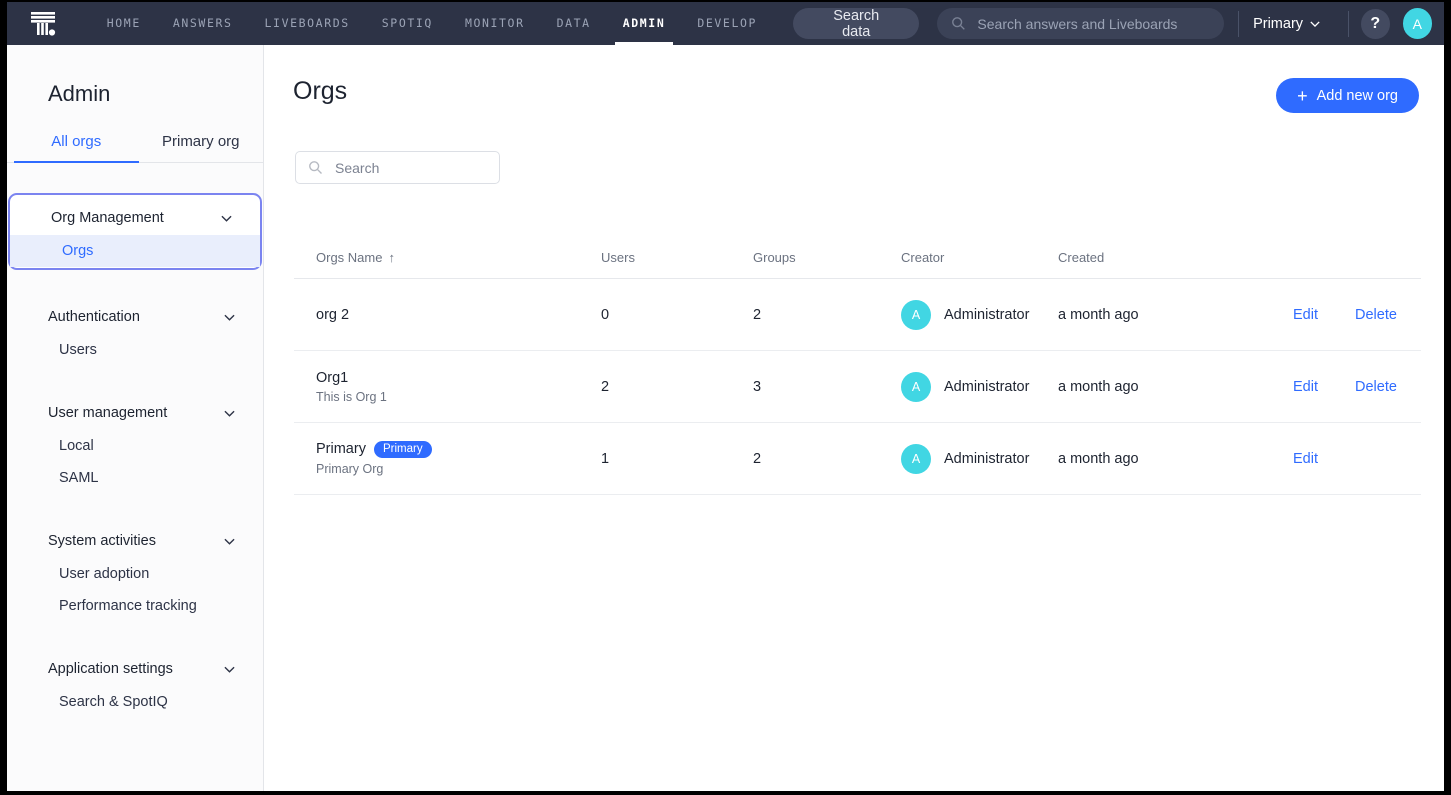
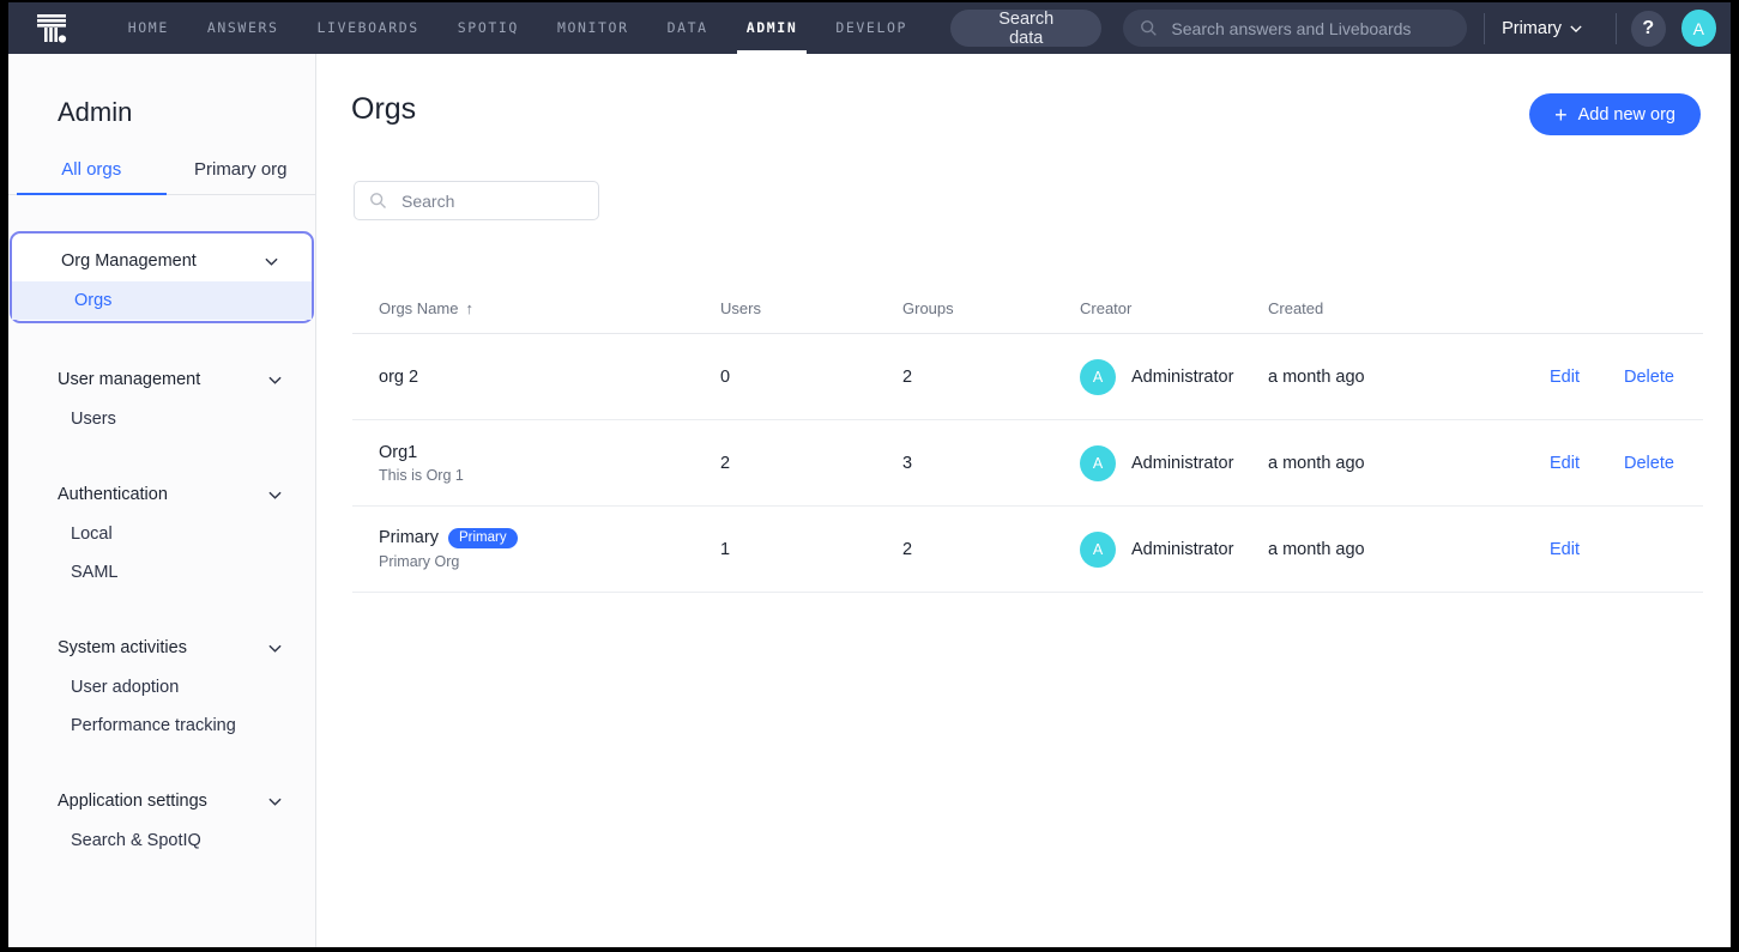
  HOME
  ANSWERS
  LIVEBOARDS
  SPOTIQ
  MONITOR
  DATA
  ADMIN
  DEVELOP
  Search data
  Search answers and Liveboards
  Primary
  ?
  A
  Admin
  All orgs
  Primary org
  Org Management
  Orgs
- Authentication
+ User management
  Users
- User management
+ Authentication
  Local
  SAML
  System activities
  User adoption
  Performance tracking
  Application settings
  Search & SpotIQ
  Orgs
  +
  Add new org
  Search
  Orgs Name ↑	Users	Groups	Creator	Created
  org 2	0	2	A Administrator	a month ago	Edit Delete
  Org1 This is Org 1	2	3	A Administrator	a month ago	Edit Delete
  Primary Primary Primary Org	1	2	A Administrator	a month ago	Edit
